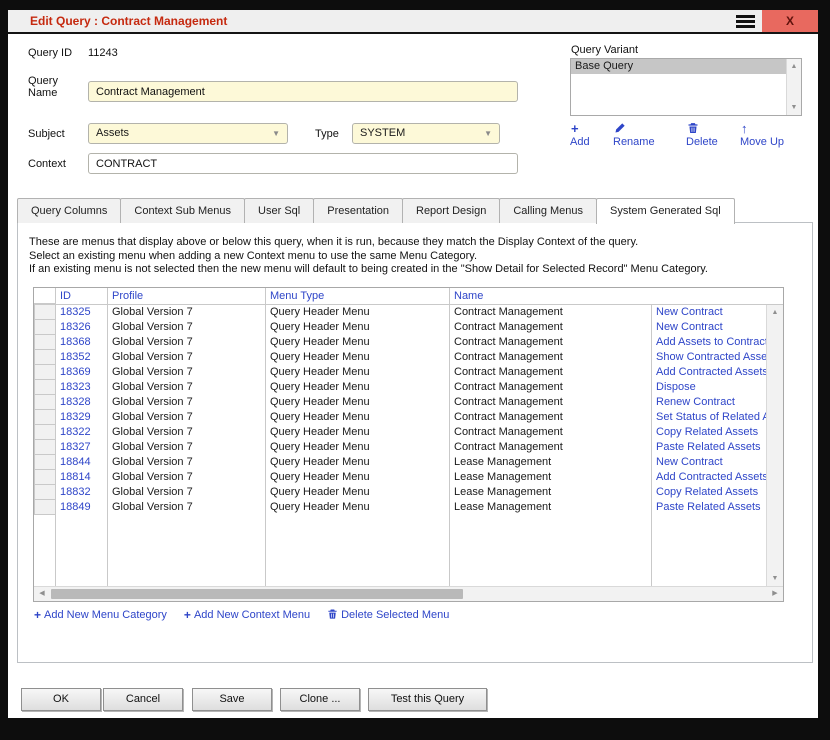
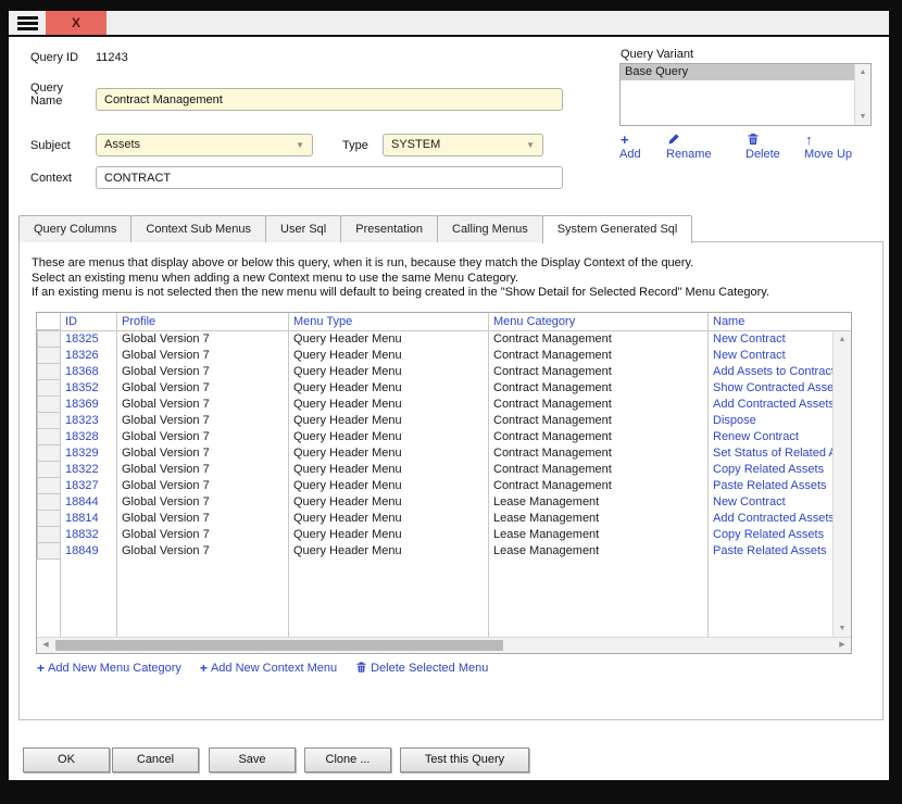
- Edit Query : Contract Management
  X
  Query ID
  11243
  Query Name
  Contract Management
  Subject
  Assets
  ▼
  Type
  SYSTEM
  ▼
  Context
  CONTRACT
  Query Variant
  Base Query
  +
  Add
  Rename
  Delete
  ↑
  Move Up
  Query Columns
  Context Sub Menus
  User Sql
  Presentation
- Report Design
  Calling Menus
  System Generated Sql
  These are menus that display above or below this query, when it is run, because they match the Display Context of the query.
  Select an existing menu when adding a new Context menu to use the same Menu Category.
  If an existing menu is not selected then the new menu will default to being created in the "Show Detail for Selected Record" Menu Category.
  ID
  Profile
  Menu Type
+ Menu Category
  Name
  18325
  Global Version 7
  Query Header Menu
  Contract Management
  New Contract
  18326
  Global Version 7
  Query Header Menu
  Contract Management
  New Contract
  18368
  Global Version 7
  Query Header Menu
  Contract Management
  Add Assets to Contrac
  18352
  Global Version 7
  Query Header Menu
  Contract Management
  Show Contracted Asse
  18369
  Global Version 7
  Query Header Menu
  Contract Management
  Add Contracted Asset
  18323
  Global Version 7
  Query Header Menu
  Contract Management
  Dispose
  18328
  Global Version 7
  Query Header Menu
  Contract Management
  Renew Contract
  18329
  Global Version 7
  Query Header Menu
  Contract Management
  Set Status of Related
  18322
  Global Version 7
  Query Header Menu
  Contract Management
  Copy Related Assets
  18327
  Global Version 7
  Query Header Menu
  Contract Management
  Paste Related Assets
  18844
  Global Version 7
  Query Header Menu
  Lease Management
  New Contract
  18814
  Global Version 7
  Query Header Menu
  Lease Management
  Add Contracted Asset
  18832
  Global Version 7
  Query Header Menu
  Lease Management
  Copy Related Assets
  18849
  Global Version 7
  Query Header Menu
  Lease Management
  Paste Related Assets
  +
  Add New Menu Category
  +
  Add New Context Menu
  Delete Selected Menu
  OK
  Cancel
  Save
  Clone ...
  Test this Query
